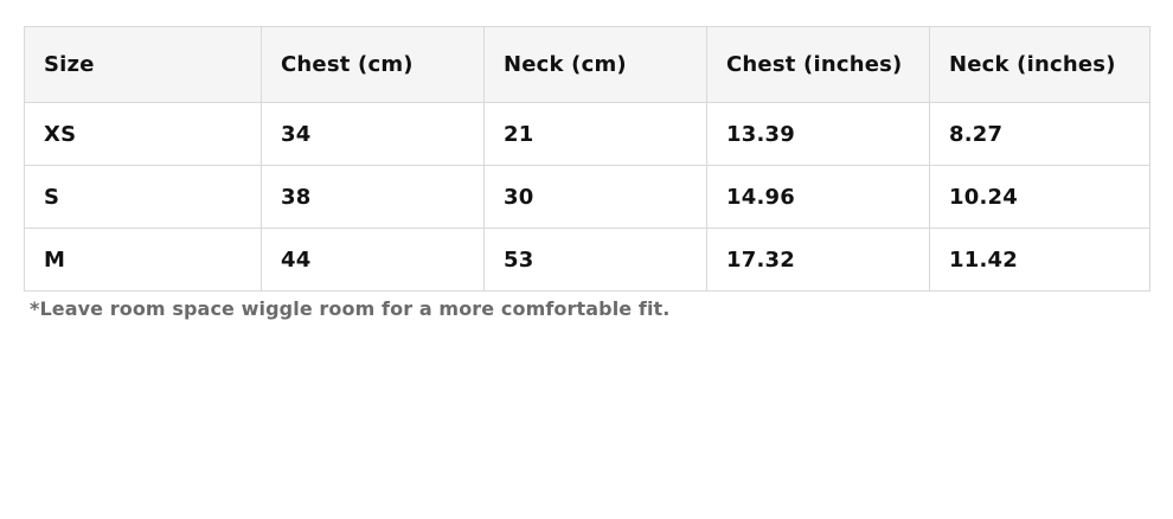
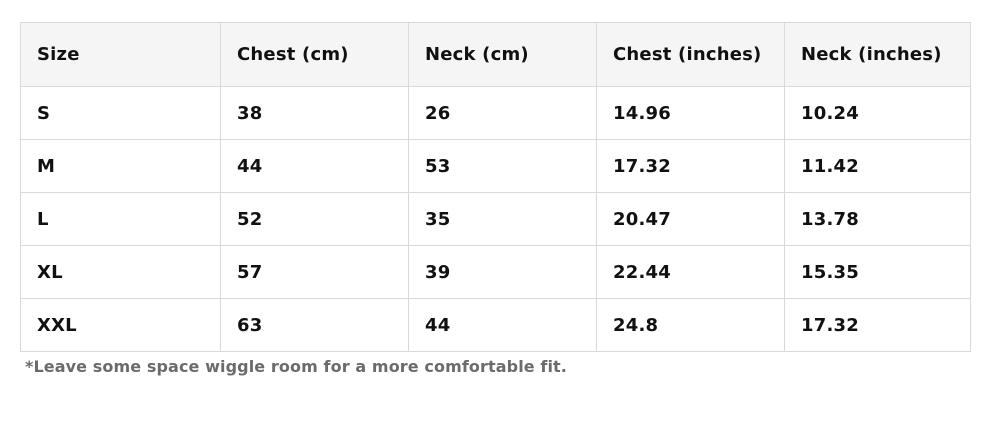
  Size	Chest (cm)	Neck (cm)	Chest (inches)	Neck (inches)
- XS	34	21	13.39	8.27
- S	38	30	14.96	10.24
+ S	38	26	14.96	10.24
  M	44	53	17.32	11.42
+ L	52	35	20.47	13.78
+ XL	57	39	22.44	15.35
+ XXL	63	44	24.8	17.32
- *Leave room space wiggle room for a more comfortable fit.
+ *Leave some space wiggle room for a more comfortable fit.
